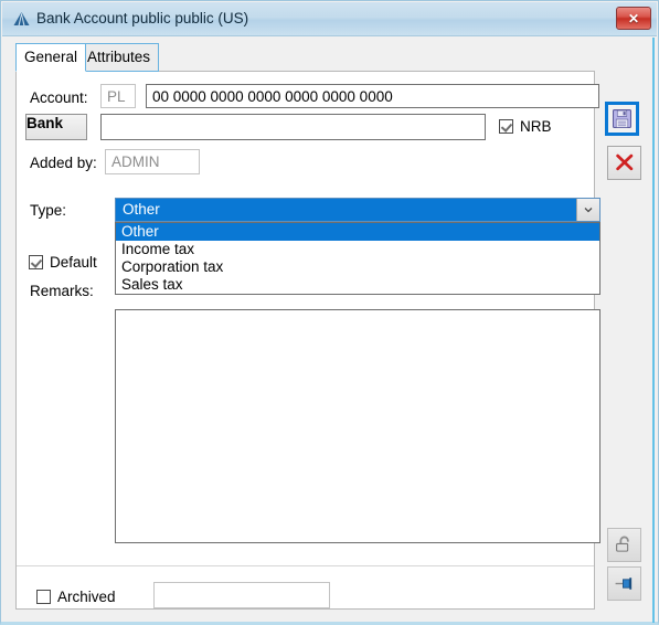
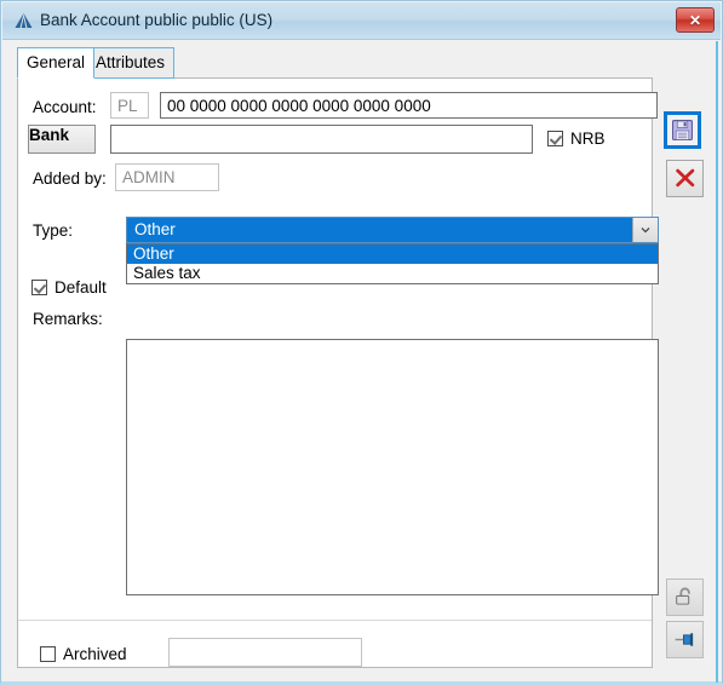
  Bank Account public public (US)
  ✕
  General
  Attributes
  Account:
  PL
  00 0000 0000 0000 0000 0000 0000
  Bank
  NRB
  Added by:
  ADMIN
  Type:
  Other
  Default
  Remarks:
  Other
- Income tax
- Corporation tax
  Sales tax
  Archived
